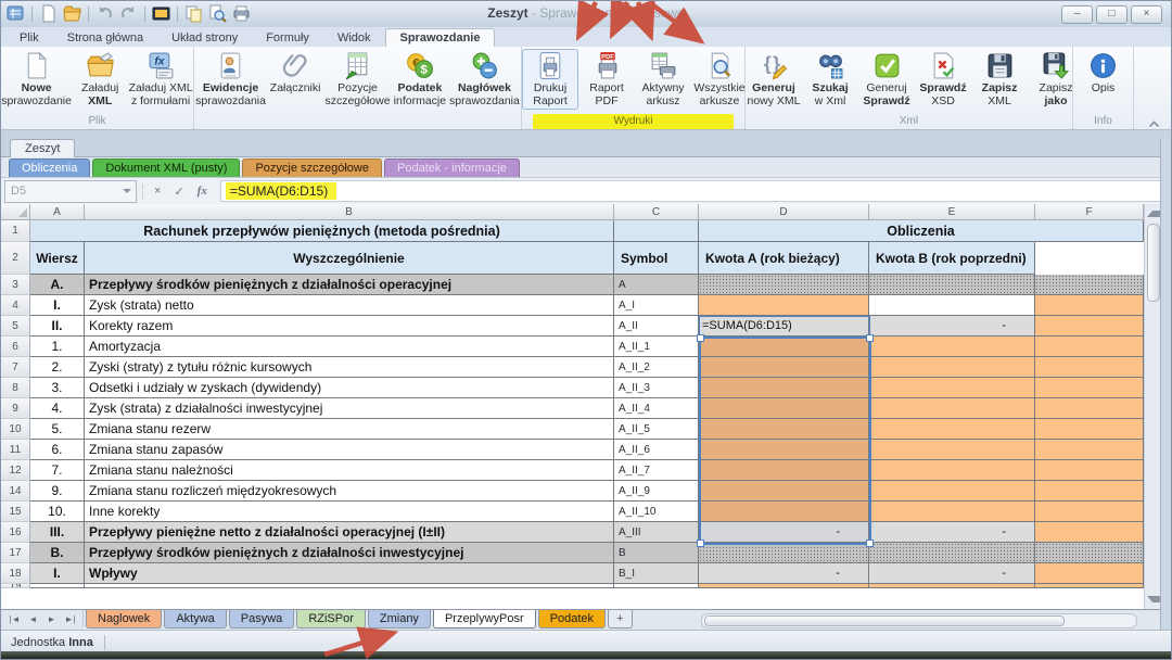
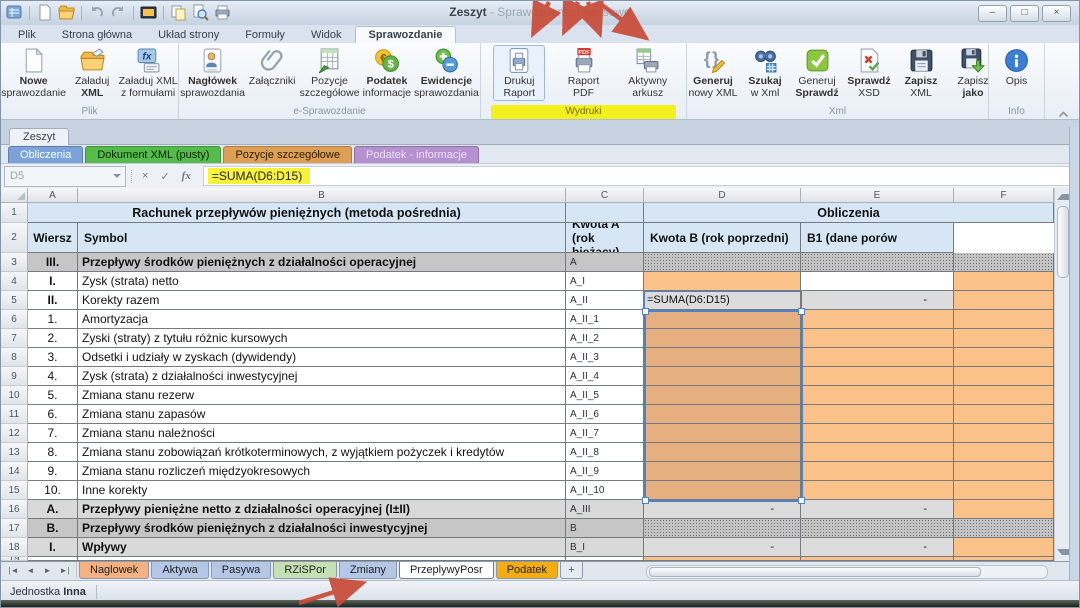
  Zeszyt - Sprawozdanie finnswe
  –
  □
  ×
  Plik
  Strona główna
  Układ strony
  Formuły
  Widok
  Sprawozdanie
  Nowe
  sprawozdanie
  Załaduj
  XML
  fx
  Załaduj XML
  z formułami
  Plik
- Ewidencje
+ Nagłówek
  sprawozdania
  Załączniki
  Pozycje
  szczegółowe
  €
  $
  Podatek
  informacje
- Nagłówek
+ Ewidencje
  sprawozdania
+ e-Sprawozdanie
  Drukuj
  Raport
  Raport
  PDF
  Aktywny
  arkusz
- Wszystkie
- arkusze
  Wydruki
  {
  }
  Generuj
  nowy XML
  Szukaj
  w Xml
  Generuj
  Sprawdź
  Sprawdź
  XSD
  Zapisz
  XML
  Zapisz
  jako
  Xml
  Opis
  Info
  Zeszyt
  Obliczenia
  Dokument XML (pusty)
  Pozycje szczegółowe
  Podatek - informacje
  D5
  ×
  ✓
  fx
  =SUMA(D6:D15)
  A
  B
  C
  D
  E
  F
  1
  Rachunek przepływów pieniężnych (metoda pośrednia)
  Obliczenia
  2
  Wiersz
- Wyszczególnienie
  Symbol
  Kwota A (rok bieżący)
  Kwota B (rok poprzedni)
+ B1 (dane porów
  3
- A.
+ III.
  Przepływy środków pieniężnych z działalności operacyjnej
  A
  4
  I.
  Zysk (strata) netto
  A_I
  5
  II.
  Korekty razem
  A_II
  =SUMA(D6:D15)
  -
  6
  1.
  Amortyzacja
  A_II_1
  7
  2.
  Zyski (straty) z tytułu różnic kursowych
  A_II_2
  8
  3.
  Odsetki i udziały w zyskach (dywidendy)
  A_II_3
  9
  4.
  Zysk (strata) z działalności inwestycyjnej
  A_II_4
  10
  5.
  Zmiana stanu rezerw
  A_II_5
  11
  6.
  Zmiana stanu zapasów
  A_II_6
  12
  7.
  Zmiana stanu należności
  A_II_7
+ 13
+ 8.
+ Zmiana stanu zobowiązań krótkoterminowych, z wyjątkiem pożyczek i kredytów
+ A_II_8
  14
  9.
  Zmiana stanu rozliczeń międzyokresowych
  A_II_9
  15
  10.
  Inne korekty
  A_II_10
  16
- III.
+ A.
  Przepływy pieniężne netto z działalności operacyjnej (I±II)
  A_III
  -
  -
  17
  B.
  Przepływy środków pieniężnych z działalności inwestycyjnej
  B
  18
  I.
  Wpływy
  B_I
  -
  -
  19
  |◄
  ◄
  ►
  ►|
  Naglowek
  Aktywa
  Pasywa
  RZiSPor
  Zmiany
  PrzeplywyPosr
  Podatek
  +
  Jednostka
  Inna
